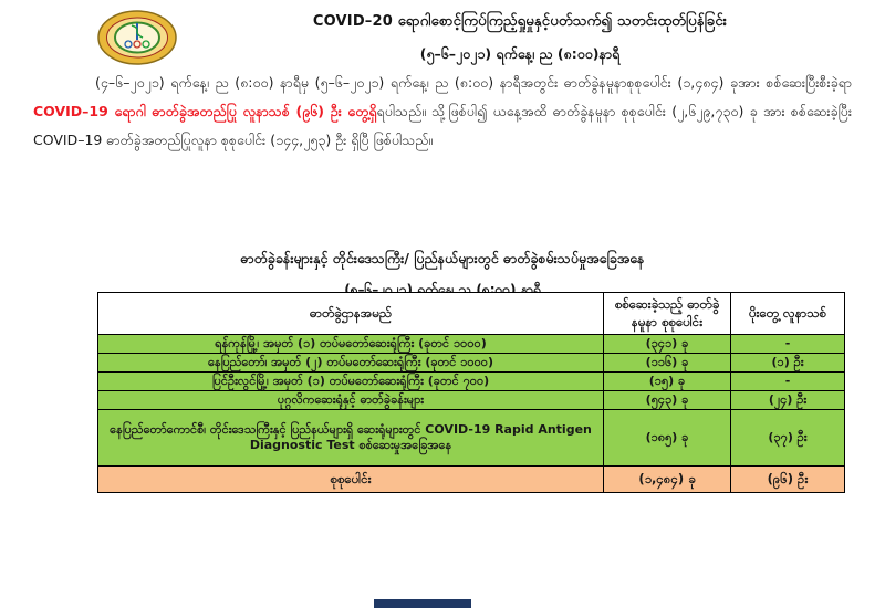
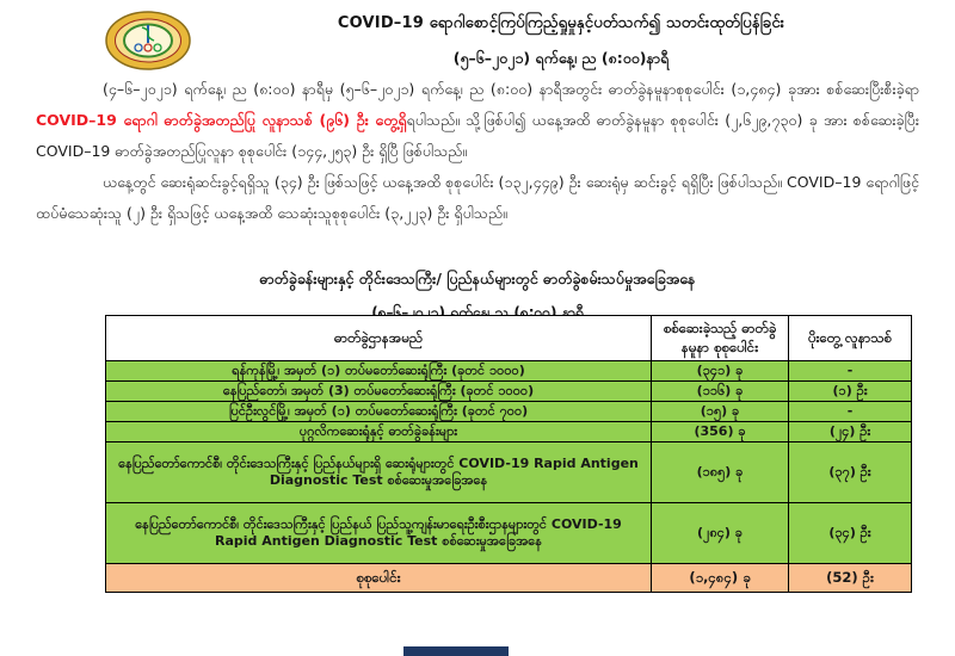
- COVID–20 ရောဂါစောင့်ကြပ်ကြည့်ရှုမှုနှင့်ပတ်သက်၍ သတင်းထုတ်ပြန်ခြင်း
+ COVID–19 ရောဂါစောင့်ကြပ်ကြည့်ရှုမှုနှင့်ပတ်သက်၍ သတင်းထုတ်ပြန်ခြင်း
  (၅–၆–၂၀၂၁) ရက်နေ့၊ ည (၈:၀၀)နာရီ
  (၄–၆–၂၀၂၁) ရက်နေ့၊ ည (၈:၀၀) နာရီမှ (၅–၆–၂၀၂၁) ရက်နေ့၊ ည (၈:၀၀) နာရီအတွင်း ဓာတ်ခွဲနမူနာစုစုပေါင်း (၁,၄၈၄) ခုအား စစ်ဆေးပြီးစီးခဲ့ရာ COVID–19 ရောဂါ ဓာတ်ခွဲအတည်ပြု လူနာသစ် (၉၆) ဦး တွေ့ရှိရပါသည်။ သို့ဖြစ်ပါ၍ ယနေ့အထိ ဓာတ်ခွဲနမူနာ စုစုပေါင်း (၂,၆၂၉,၇၃၀) ခု အား စစ်ဆေးခဲ့ပြီး COVID–19 ဓာတ်ခွဲအတည်ပြုလူနာ စုစုပေါင်း (၁၄၄,၂၅၃) ဦး ရှိပြီ ဖြစ်ပါသည်။
+ ယနေ့တွင် ဆေးရုံဆင်းခွင့်ရရှိသူ (၃၄) ဦး ဖြစ်သဖြင့် ယနေ့အထိ စုစုပေါင်း (၁၃၂,၄၄၉) ဦး ဆေးရုံမှ ဆင်းခွင့် ရရှိပြီး ဖြစ်ပါသည်။ COVID–19 ရောဂါဖြင့် ထပ်မံသေဆုံးသူ (၂) ဦး ရှိသဖြင့် ယနေ့အထိ သေဆုံးသူစုစုပေါင်း (၃,၂၂၃) ဦး ရှိပါသည်။
  ဓာတ်ခွဲခန်းများနှင့် တိုင်းဒေသကြီး/ ပြည်နယ်များတွင် ဓာတ်ခွဲစမ်းသပ်မှုအခြေအနေ
  (၅–၆–၂၀၂၁) ရက်နေ့၊ ည (၈:၀၀) နာရီ
  ဓာတ်ခွဲဌာနအမည်	စစ်ဆေးခဲ့သည့် ဓာတ်ခွဲနမူနာ စုစုပေါင်း	ပိုးတွေ့ လူနာသစ်
  ရန်ကုန်မြို့၊ အမှတ် (၁) တပ်မတော်ဆေးရုံကြီး (ခုတင် ၁၀၀၀)	(၃၄၁) ခု	-
- နေပြည်တော်၊ အမှတ် (၂) တပ်မတော်ဆေးရုံကြီး (ခုတင် ၁၀၀၀)	(၁၁၆) ခု	(၁) ဦး
+ နေပြည်တော်၊ အမှတ် (3) တပ်မတော်ဆေးရုံကြီး (ခုတင် ၁၀၀၀)	(၁၁၆) ခု	(၁) ဦး
  ပြင်ဦးလွင်မြို့၊ အမှတ် (၁) တပ်မတော်ဆေးရုံကြီး (ခုတင် ၇၀၀)	(၁၅) ခု	-
- ပုဂ္ဂလိကဆေးရုံနှင့် ဓာတ်ခွဲခန်းများ	(၅၄၃) ခု	(၂၄) ဦး
+ ပုဂ္ဂလိကဆေးရုံနှင့် ဓာတ်ခွဲခန်းများ	(356) ခု	(၂၄) ဦး
  နေပြည်တော်ကောင်စီ၊ တိုင်းဒေသကြီးနှင့် ပြည်နယ်များရှိ ဆေးရုံများတွင် COVID-19 Rapid Antigen Diagnostic Test စစ်ဆေးမှုအခြေအနေ	(၁၈၅) ခု	(၃၇) ဦး
+ နေပြည်တော်ကောင်စီ၊ တိုင်းဒေသကြီးနှင့် ပြည်နယ် ပြည်သူ့ကျန်းမာရေးဦးစီးဌာနများတွင် COVID-19 Rapid Antigen Diagnostic Test စစ်ဆေးမှုအခြေအနေ	(၂၈၄) ခု	(၃၄) ဦး
- စုစုပေါင်း	(၁,၄၈၄) ခု	(၉၆) ဦး
+ စုစုပေါင်း	(၁,၄၈၄) ခု	(52) ဦး
